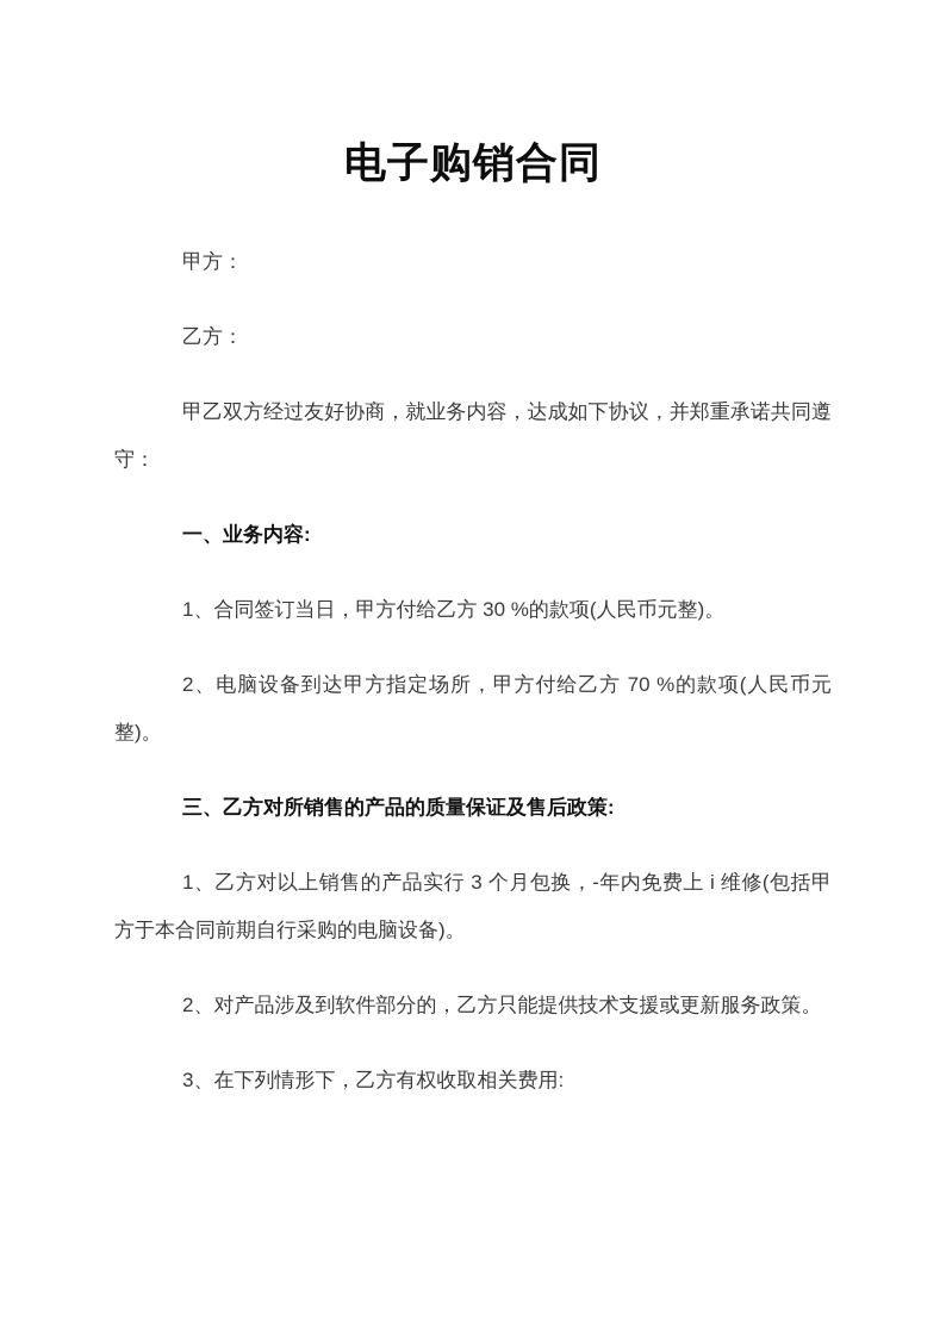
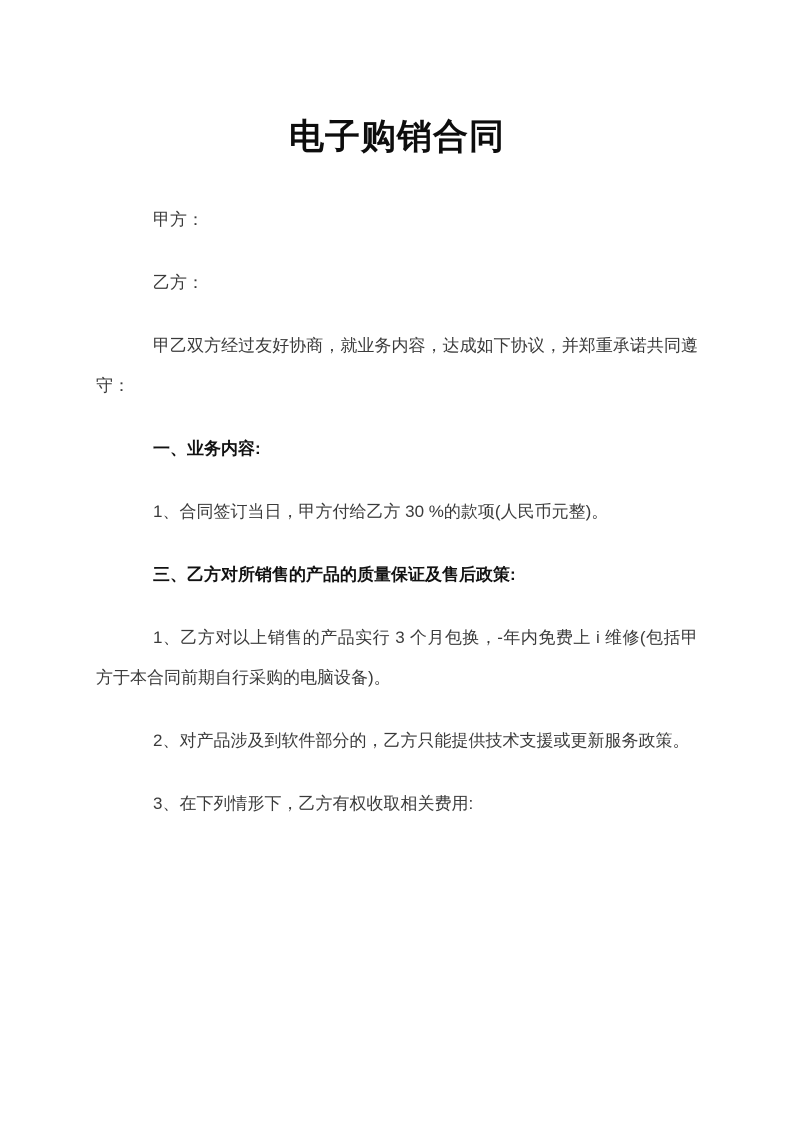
  电子购销合同
  甲方：
  乙方：
  甲乙双方经过友好协商，就业务内容，达成如下协议，并郑重承诺共同遵守：
  一、业务内容:
  1、合同签订当日，甲方付给乙方 30 %的款项(人民币元整)。
- 2、电脑设备到达甲方指定场所，甲方付给乙方 70 %的款项(人民币元整)。
  三、乙方对所销售的产品的质量保证及售后政策:
  1、乙方对以上销售的产品实行 3 个月包换，-年内免费上 i 维修(包括甲方于本合同前期自行采购的电脑设备)。
  2、对产品涉及到软件部分的，乙方只能提供技术支援或更新服务政策。
  3、在下列情形下，乙方有权收取相关费用:
